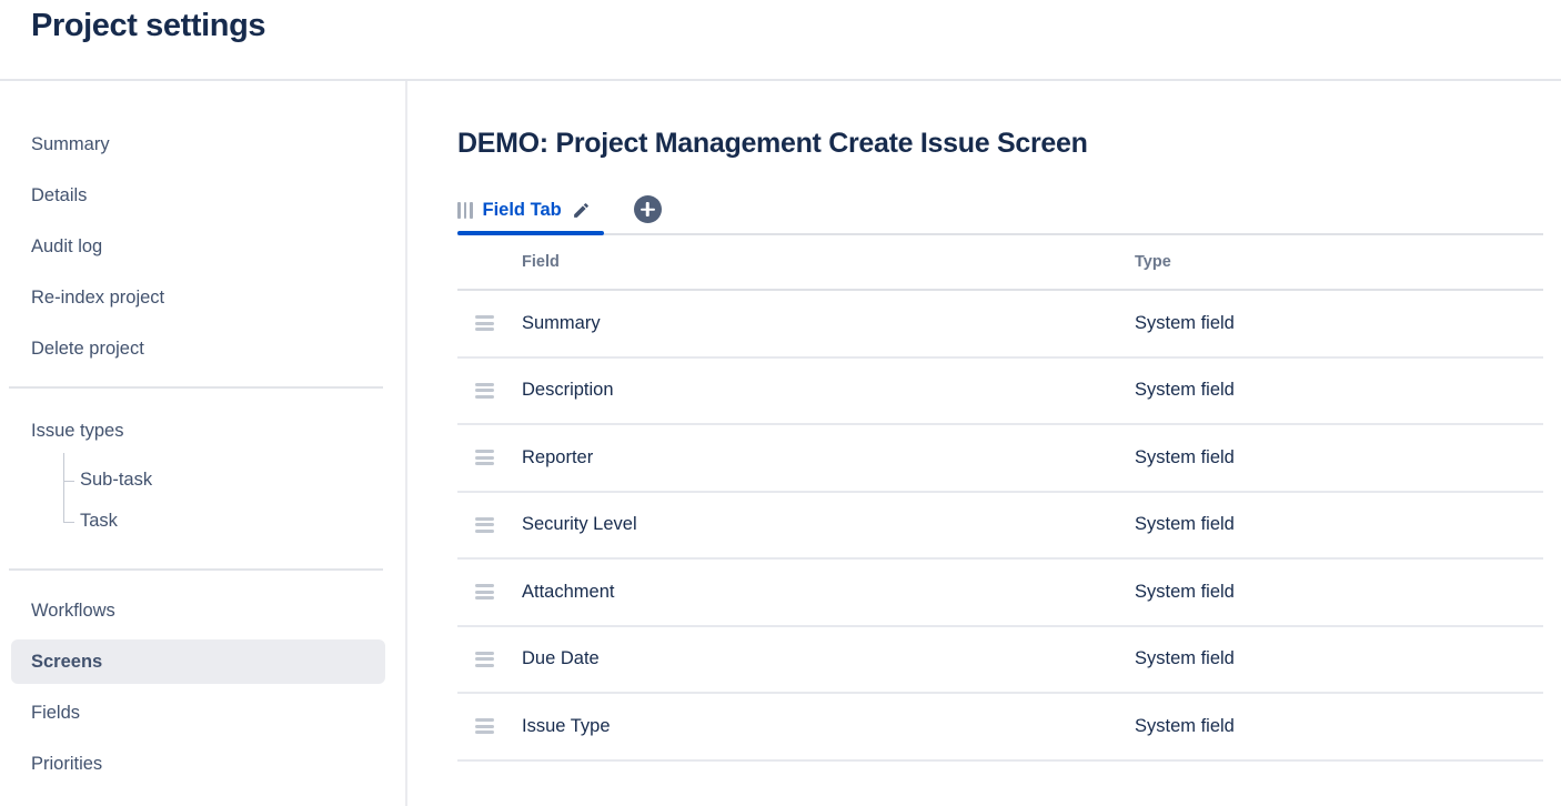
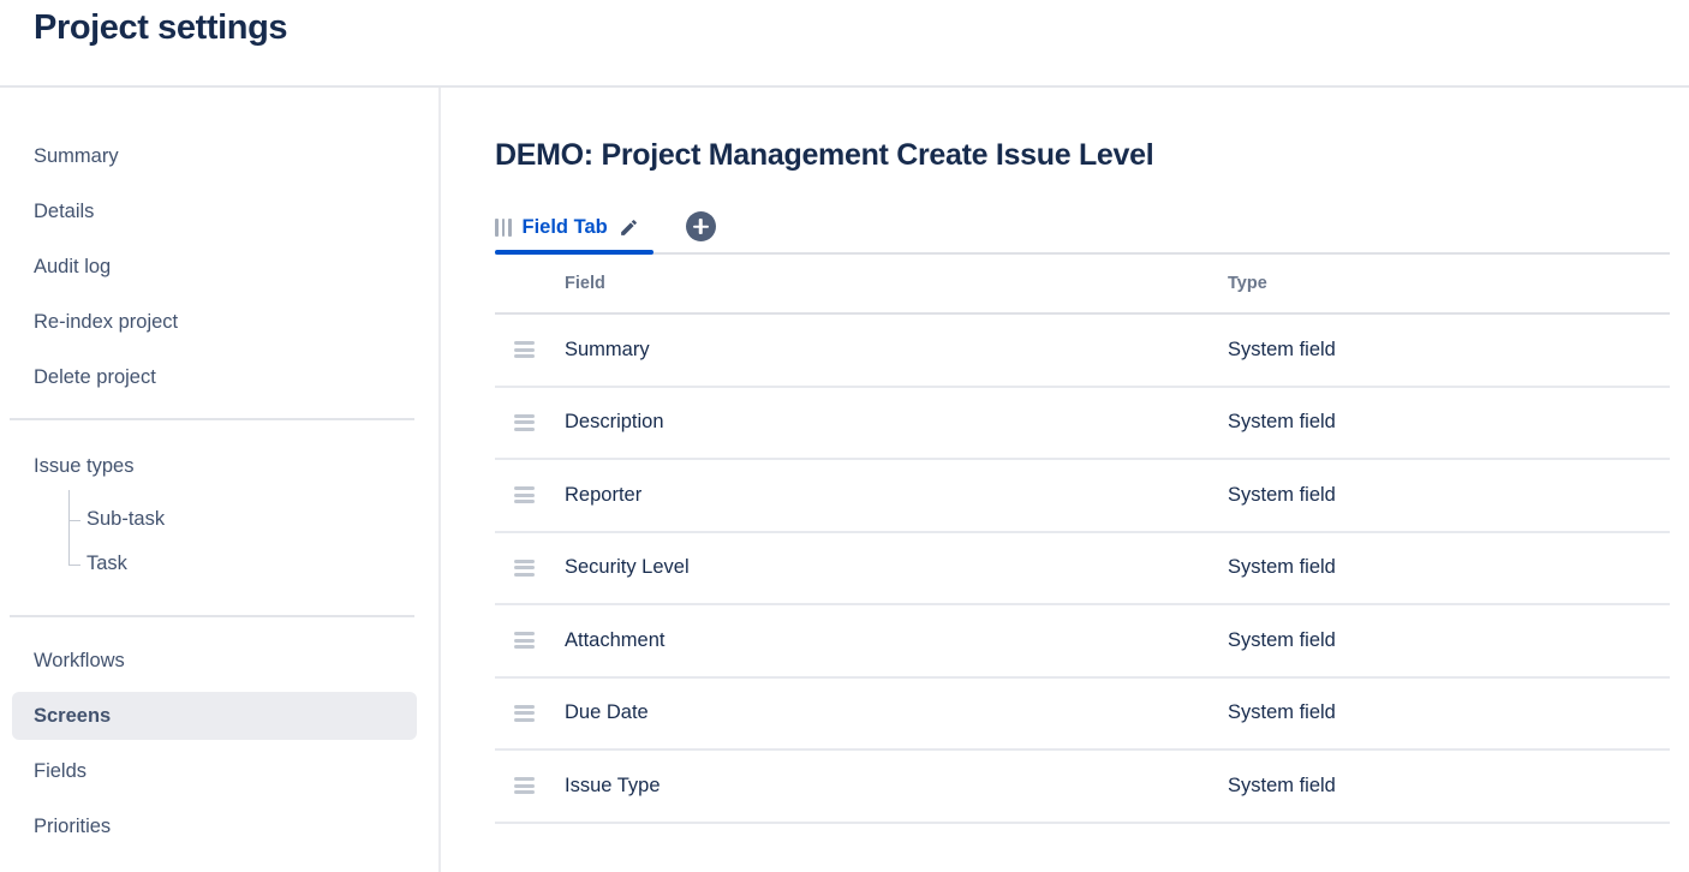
  Project settings
  Summary
  Details
  Audit log
  Re-index project
  Delete project
  Issue types
  Sub-task
  Task
  Workflows
  Screens
  Fields
  Priorities
- DEMO: Project Management Create Issue Screen
+ DEMO: Project Management Create Issue Level
  Field Tab
  Field
  Type
  Summary
  System field
  Description
  System field
  Reporter
  System field
  Security Level
  System field
  Attachment
  System field
  Due Date
  System field
  Issue Type
  System field
